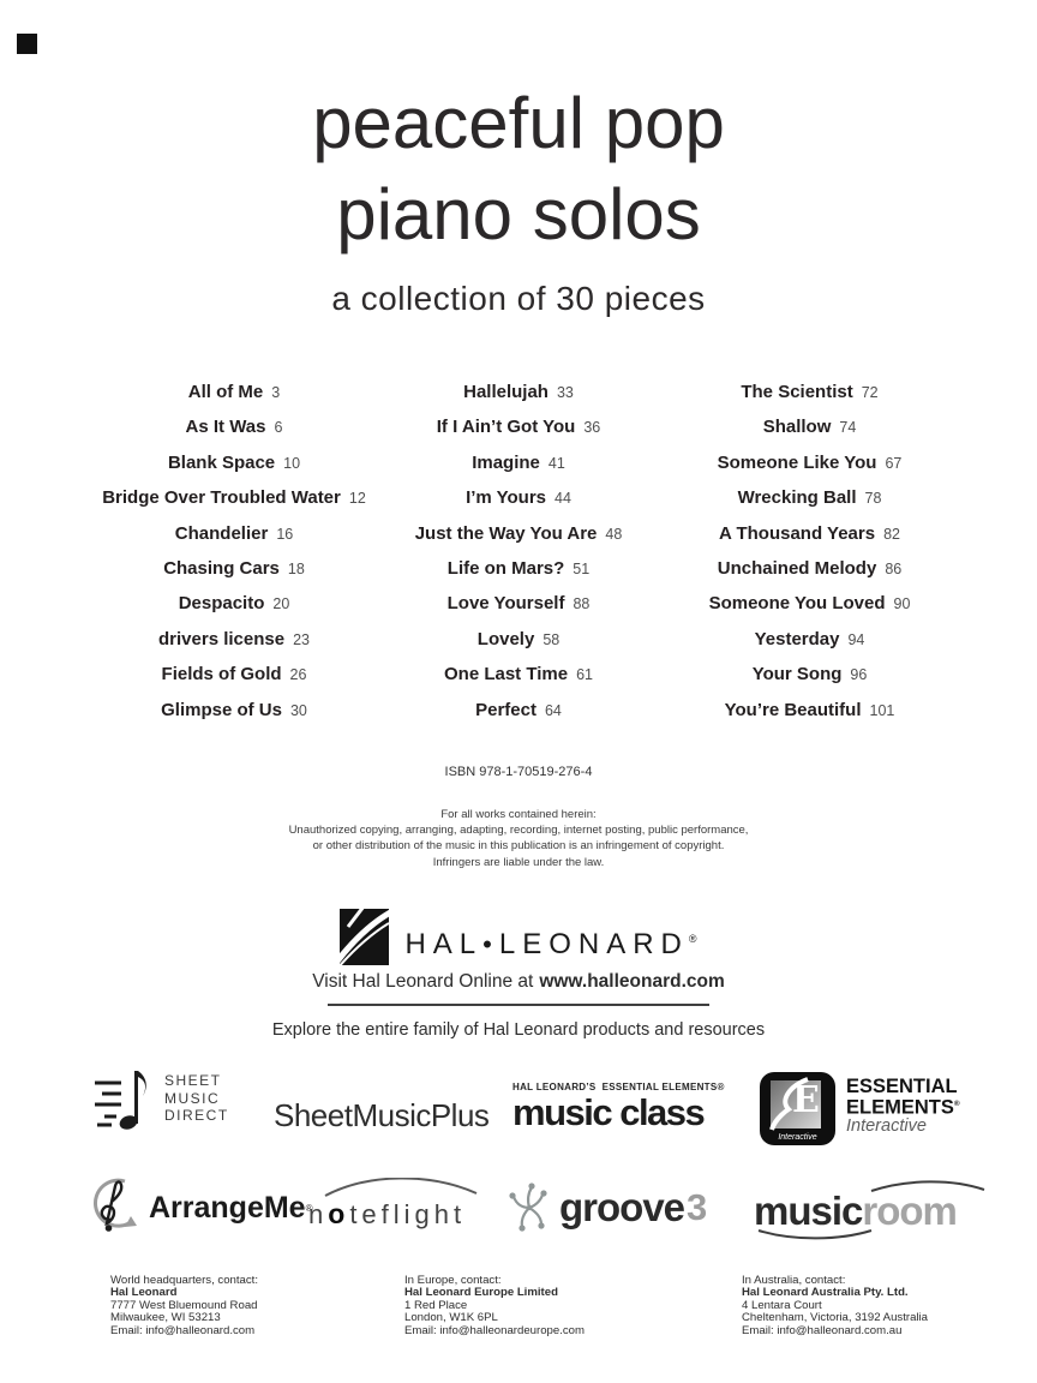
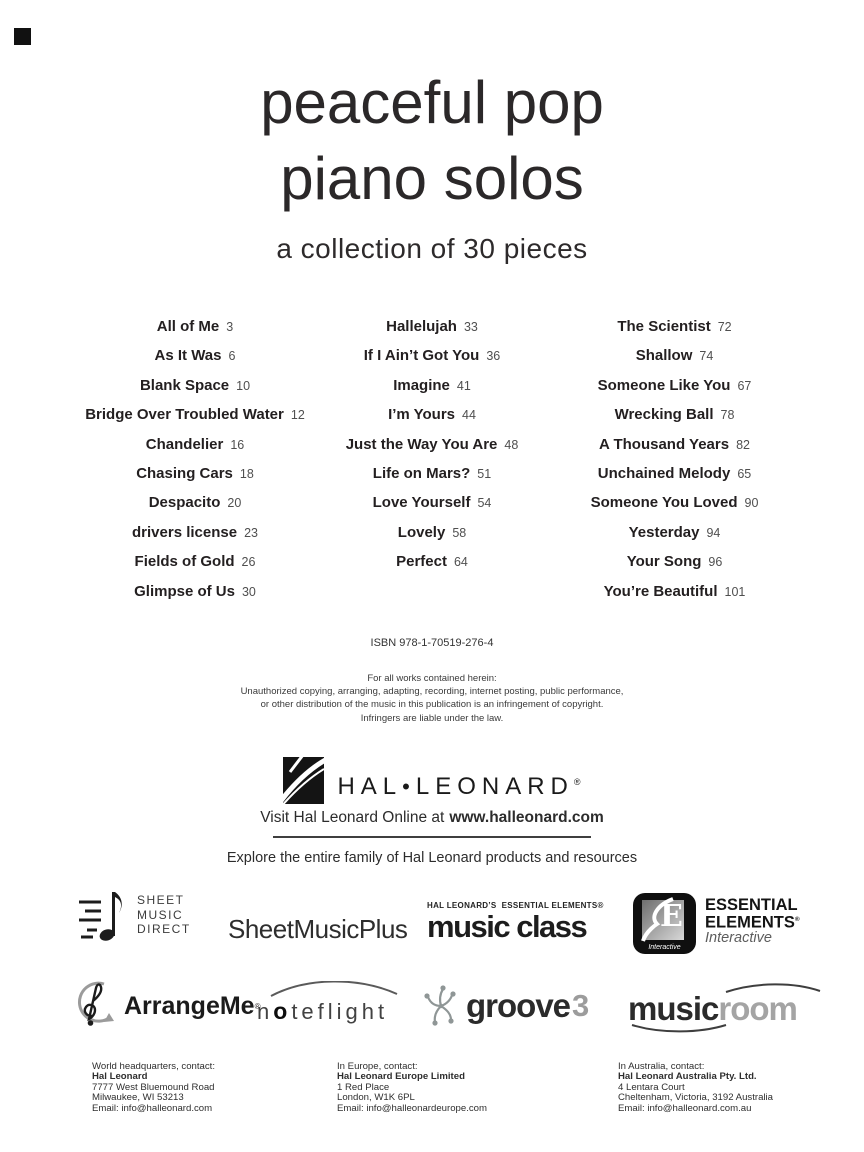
  peaceful pop
  piano solos
  a collection of 30 pieces
  All of Me 3
  As It Was 6
  Blank Space 10
  Bridge Over Troubled Water 12
  Chandelier 16
  Chasing Cars 18
  Despacito 20
  drivers license 23
  Fields of Gold 26
  Glimpse of Us 30
  Hallelujah 33
  If I Ain’t Got You 36
  Imagine 41
  I’m Yours 44
  Just the Way You Are 48
  Life on Mars? 51
- Love Yourself 88
+ Love Yourself 54
  Lovely 58
- One Last Time 61
  Perfect 64
  The Scientist 72
  Shallow 74
  Someone Like You 67
  Wrecking Ball 78
  A Thousand Years 82
- Unchained Melody 86
+ Unchained Melody 65
  Someone You Loved 90
  Yesterday 94
  Your Song 96
  You’re Beautiful 101
  ISBN 978-1-70519-276-4
  For all works contained herein:
  Unauthorized copying, arranging, adapting, recording, internet posting, public performance,
  or other distribution of the music in this publication is an infringement of copyright.
  Infringers are liable under the law.
  HAL•LEONARD®
  Visit Hal Leonard Online at www.halleonard.com
  Explore the entire family of Hal Leonard products and resources
  SHEET
  MUSIC
  DIRECT
  SheetMusicPlus
  HAL LEONARD’S ESSENTIAL ELEMENTS®
  music class
  E
  ESSENTIAL
  ELEMENTS
  Interactive
  ArrangeMe
  ®
  noteflight
  groove
  3
  musicroom
  World headquarters, contact:
  Hal Leonard
  7777 West Bluemound Road
  Milwaukee, WI 53213
  Email: info@halleonard.com
  In Europe, contact:
  Hal Leonard Europe Limited
  1 Red Place
  London, W1K 6PL
  Email: info@halleonardeurope.com
  In Australia, contact:
  Hal Leonard Australia Pty. Ltd.
  4 Lentara Court
  Cheltenham, Victoria, 3192 Australia
  Email: info@halleonard.com.au
